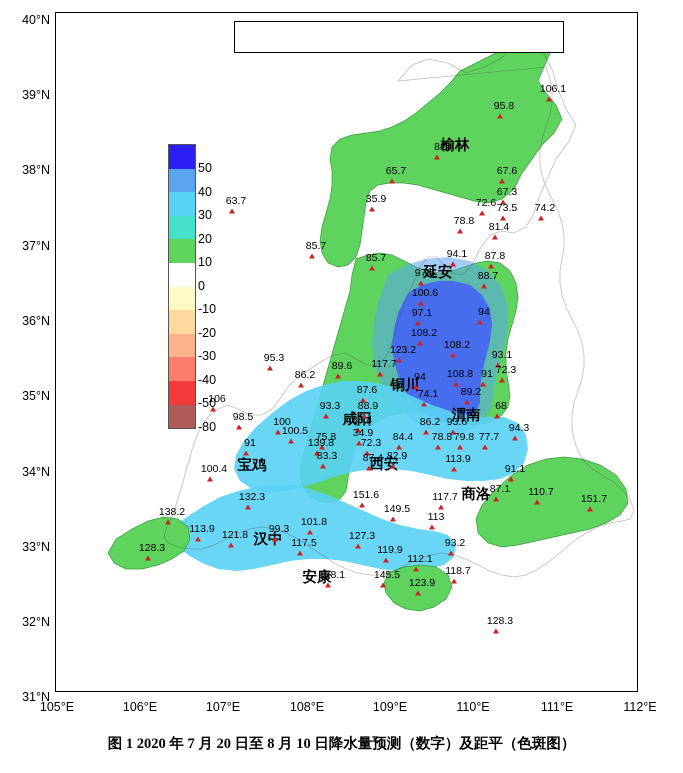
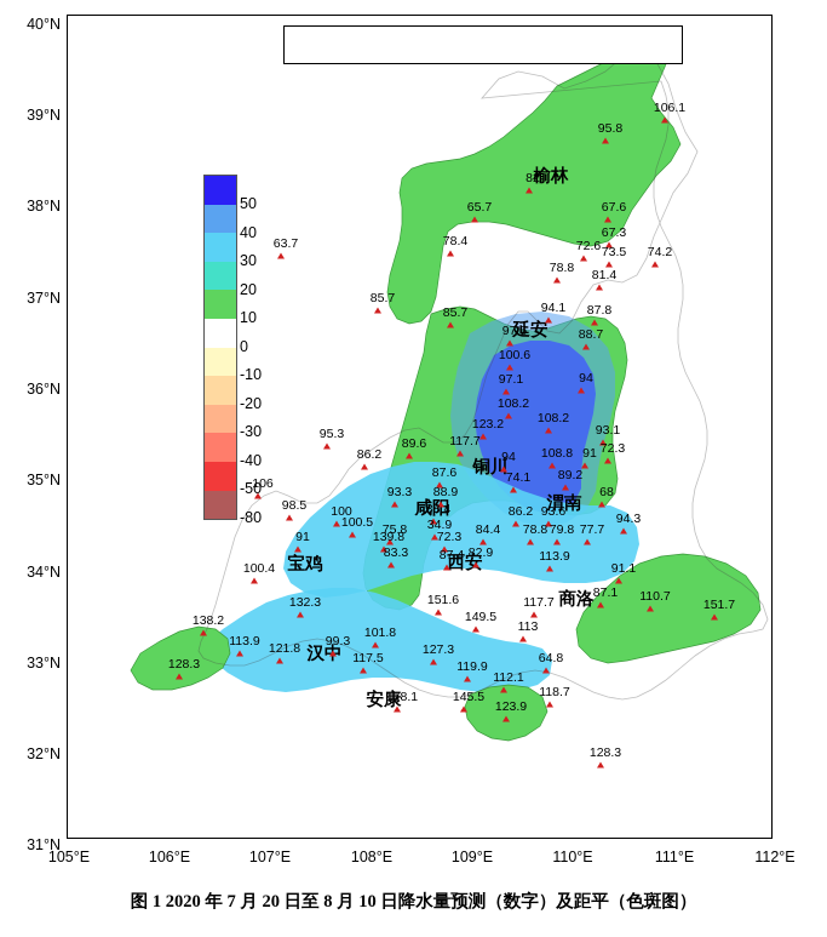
  40°N
  39°N
  38°N
  37°N
  36°N
  35°N
  34°N
  33°N
  32°N
  31°N
  105°E
  106°E
  107°E
  108°E
  109°E
  110°E
  111°E
  112°E
  50
  40
  30
  20
  10
  0
  -10
  -20
  -30
  -40
  -50
  -80
  榆林
  延安
  铜川
  渭南
  咸阳
  宝鸡
  西安
  商洛
  汉中
  安康
  106.1
  95.8
  82
  65.7
  67.6
  67.3
  72.6
  73.5
  74.2
  63.7
- 35.9
+ 78.4
  78.8
  81.4
  85.7
  85.7
  94.1
  87.8
  97.5
  88.7
  100.6
  97.1
  94
  108.2
  123.2
  108.2
  117.7
  93.1
  95.3
  89.6
  86.2
  94
  108.8
  91
  72.3
  87.6
  74.1
  89.2
  106
  93.3
  88.9
  68
  98.5
  100
  88.4
  86.2
  93.6
  94.3
  100.5
  75.8
  34.9
  84.4
  78.8
  79.8
  77.7
  91
  139.8
  72.3
  83.3
  87.4
  82.9
  113.9
  100.4
  91.1
  87.1
  110.7
  151.7
  132.3
  151.6
  117.7
  149.5
  113
  138.2
  101.8
  113.9
  121.8
  99.3
  117.5
  127.3
  119.9
- 93.2
+ 64.8
  112.1
  128.3
  178.1
  145.5
  123.9
  118.7
  128.3
  图 1 2020 年 7 月 20 日至 8 月 10 日降水量预测（数字）及距平（色斑图）
